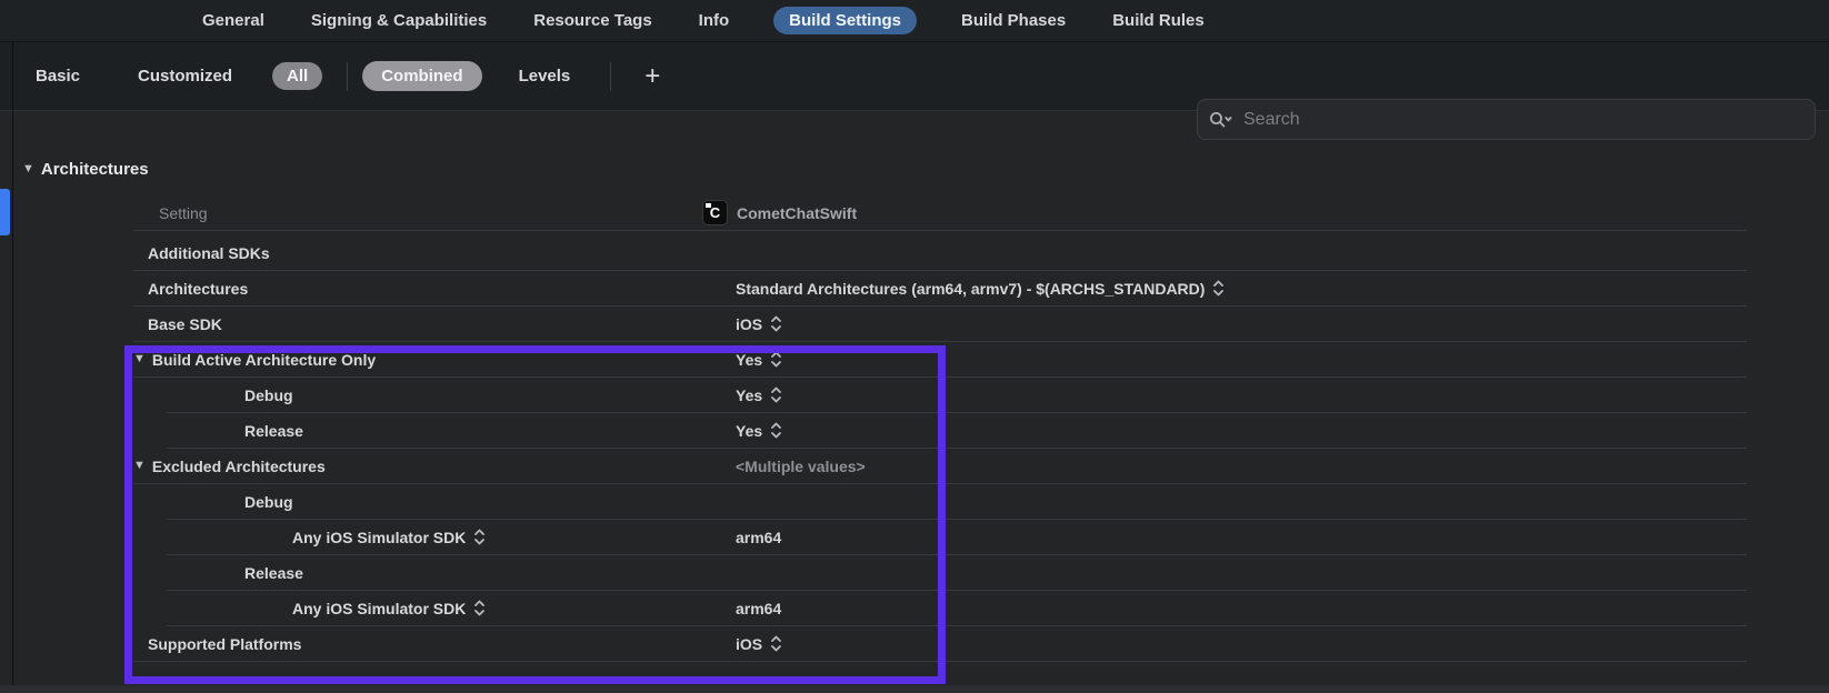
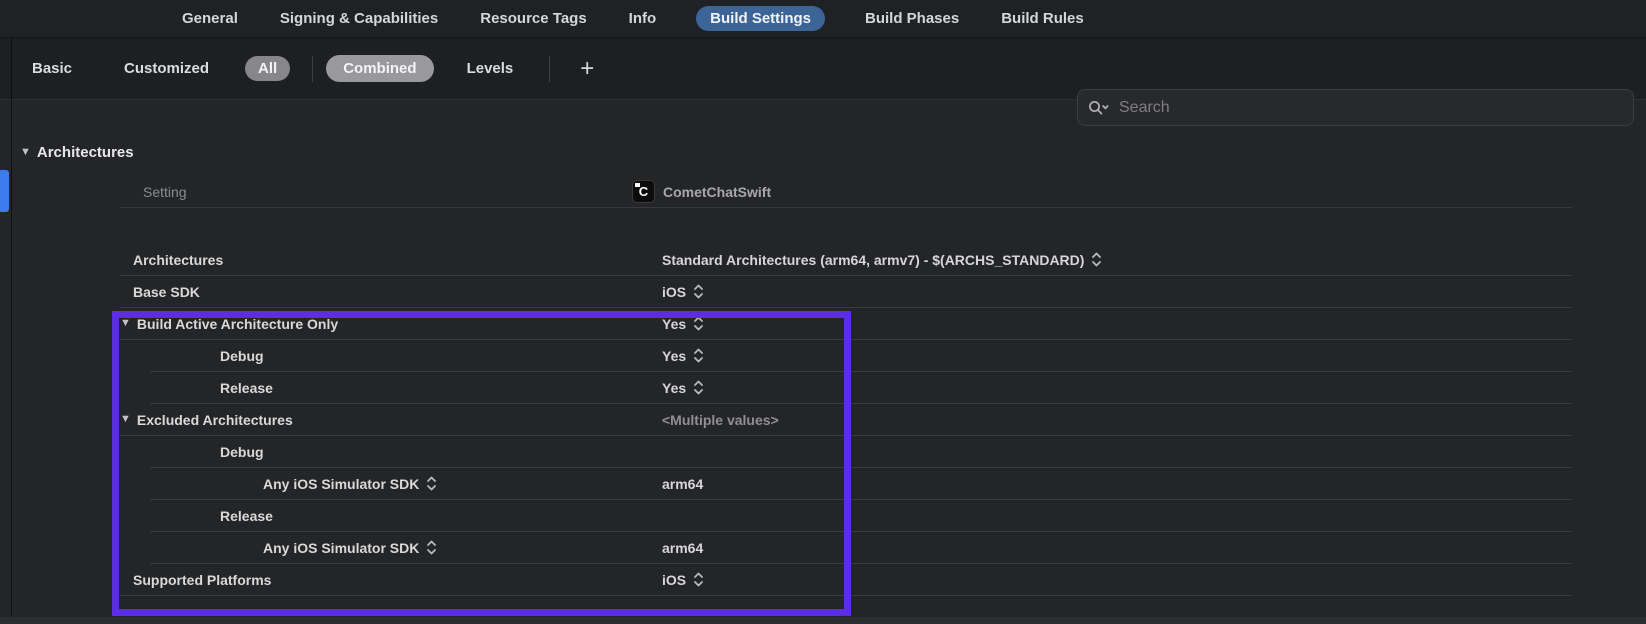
  General
  Signing & Capabilities
  Resource Tags
  Info
  Build Settings
  Build Phases
  Build Rules
  Basic
  Customized
  All
  Combined
  Levels
  +
  Search
  ▼
  Architectures
  Setting
  C
  CometChatSwift
- Additional SDKs
  Architectures
  Standard Architectures (arm64, armv7) - $(ARCHS_STANDARD)
  Base SDK
  iOS
  ▼
  Build Active Architecture Only
  Yes
  Debug
  Yes
  Release
  Yes
  ▼
  Excluded Architectures
  <Multiple values>
  Debug
  Any iOS Simulator SDK
  arm64
  Release
  Any iOS Simulator SDK
  arm64
  Supported Platforms
  iOS
